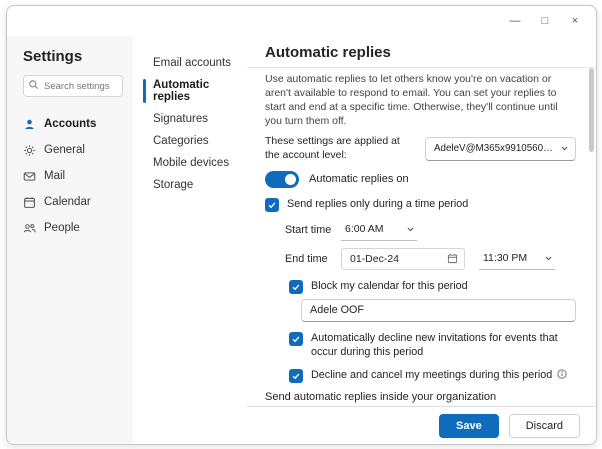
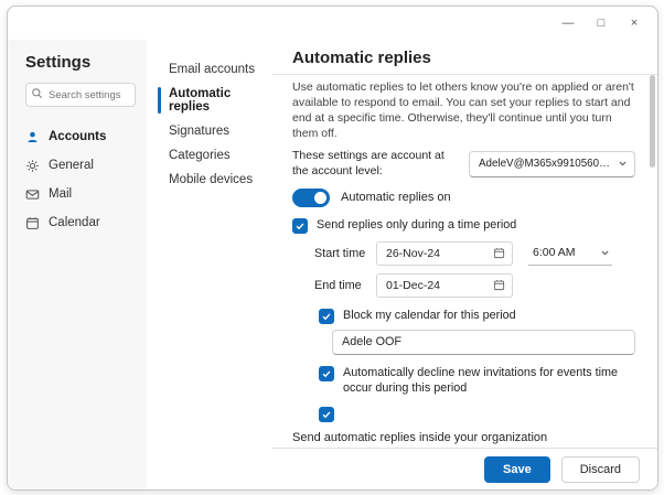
  —
  □
  ×
  Settings
  Search settings
  Accounts
  General
  Mail
  Calendar
- People
  Email accounts
  Automatic replies
  Signatures
  Categories
  Mobile devices
- Storage
  Automatic replies
- Use automatic replies to let others know you're on vacation or aren't available to respond to email. You can set your replies to start and end at a specific time. Otherwise, they'll continue until you turn them off.
+ Use automatic replies to let others know you're on applied or aren't available to respond to email. You can set your replies to start and end at a specific time. Otherwise, they'll continue until you turn them off.
- These settings are applied at the account level:
+ These settings are account at the account level:
  Automatic replies on
  Send replies only during a time period
  Start time
+ 26-Nov-24
  6:00 AM
  End time
  01-Dec-24
- 11:30 PM
  Block my calendar for this period
  Adele OOF
- Automatically decline new invitations for events that occur during this period
+ Automatically decline new invitations for events time occur during this period
- Decline and cancel my meetings during this period
  Send automatic replies inside your organization
  Save
  Discard
